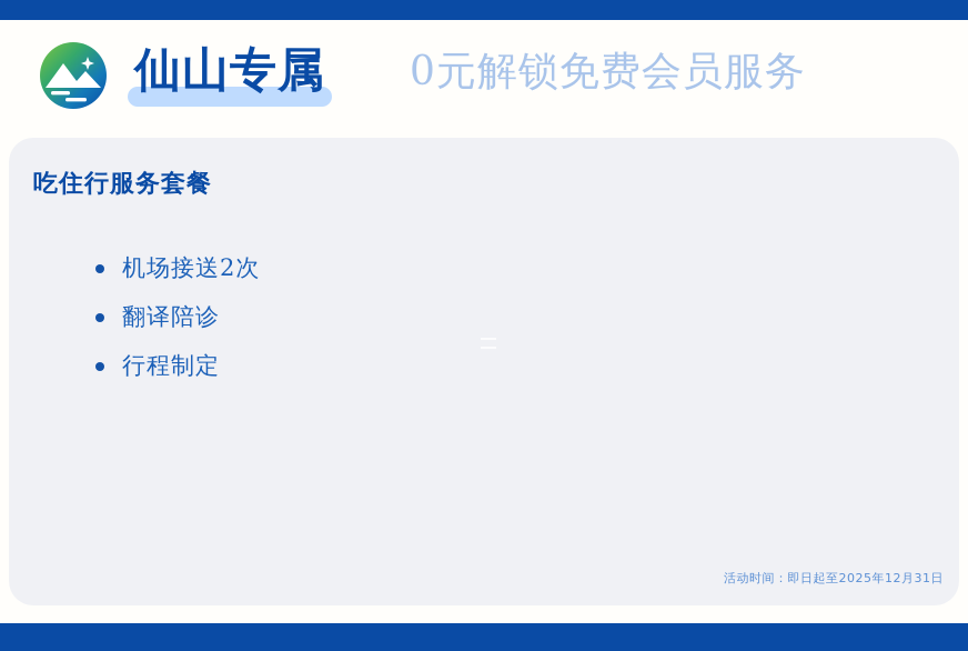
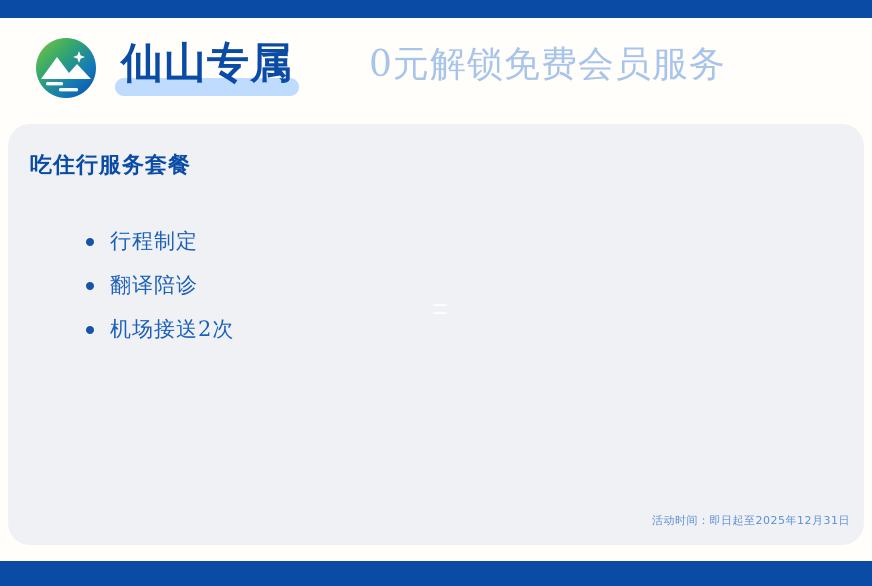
  仙山专属
  0元解锁免费会员服务
  吃住行服务套餐
- 机场接送2次
+ 行程制定
  翻译陪诊
- 行程制定
+ 机场接送2次
  活动时间：即日起至2025年12月31日
